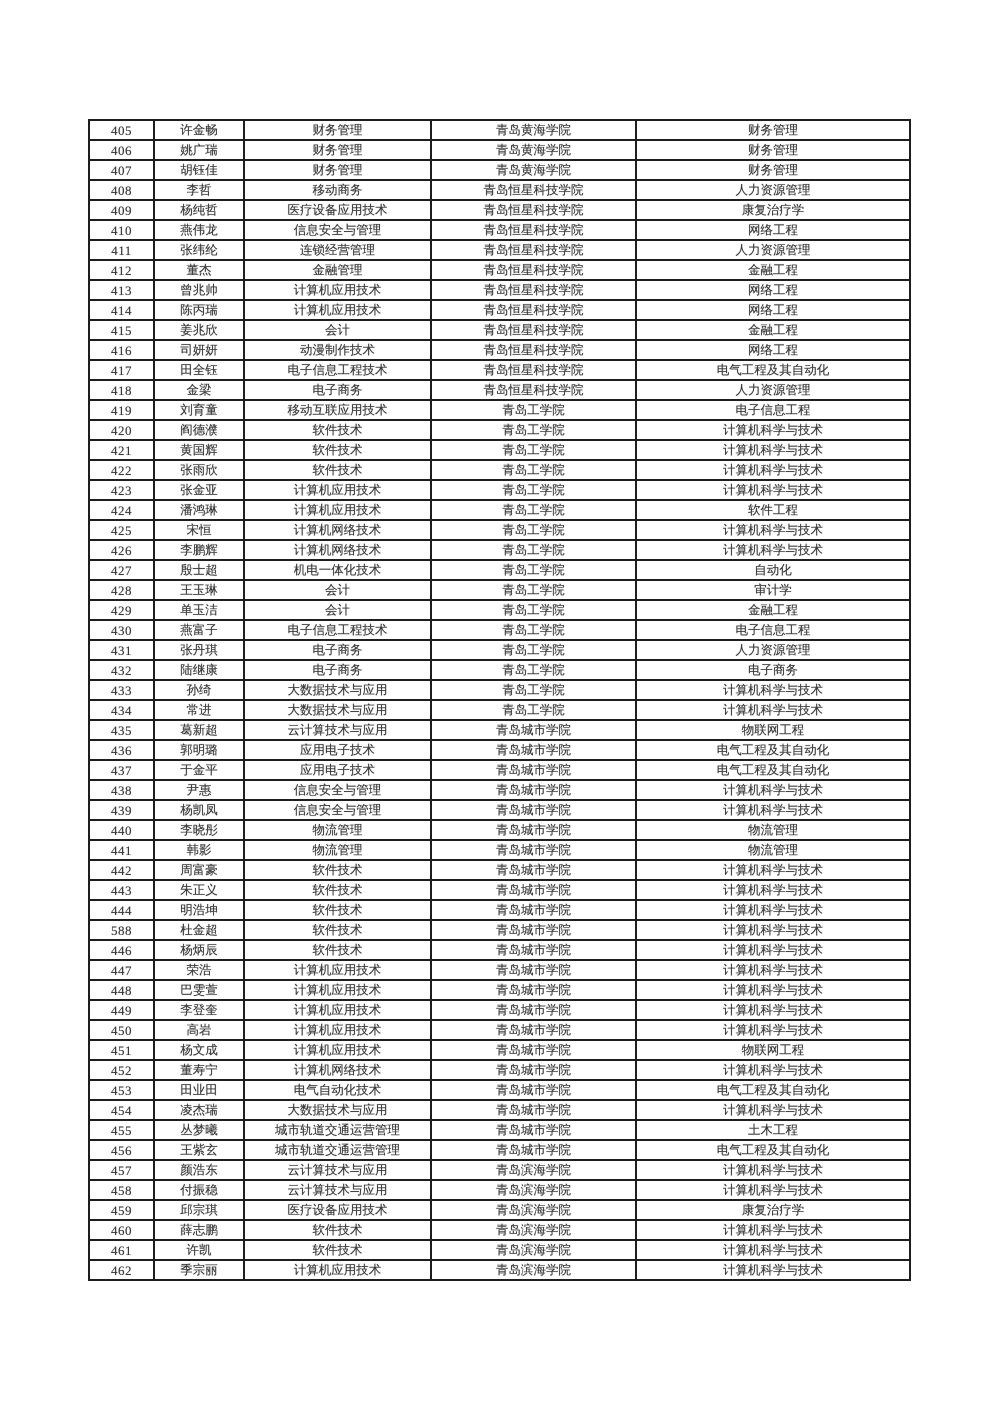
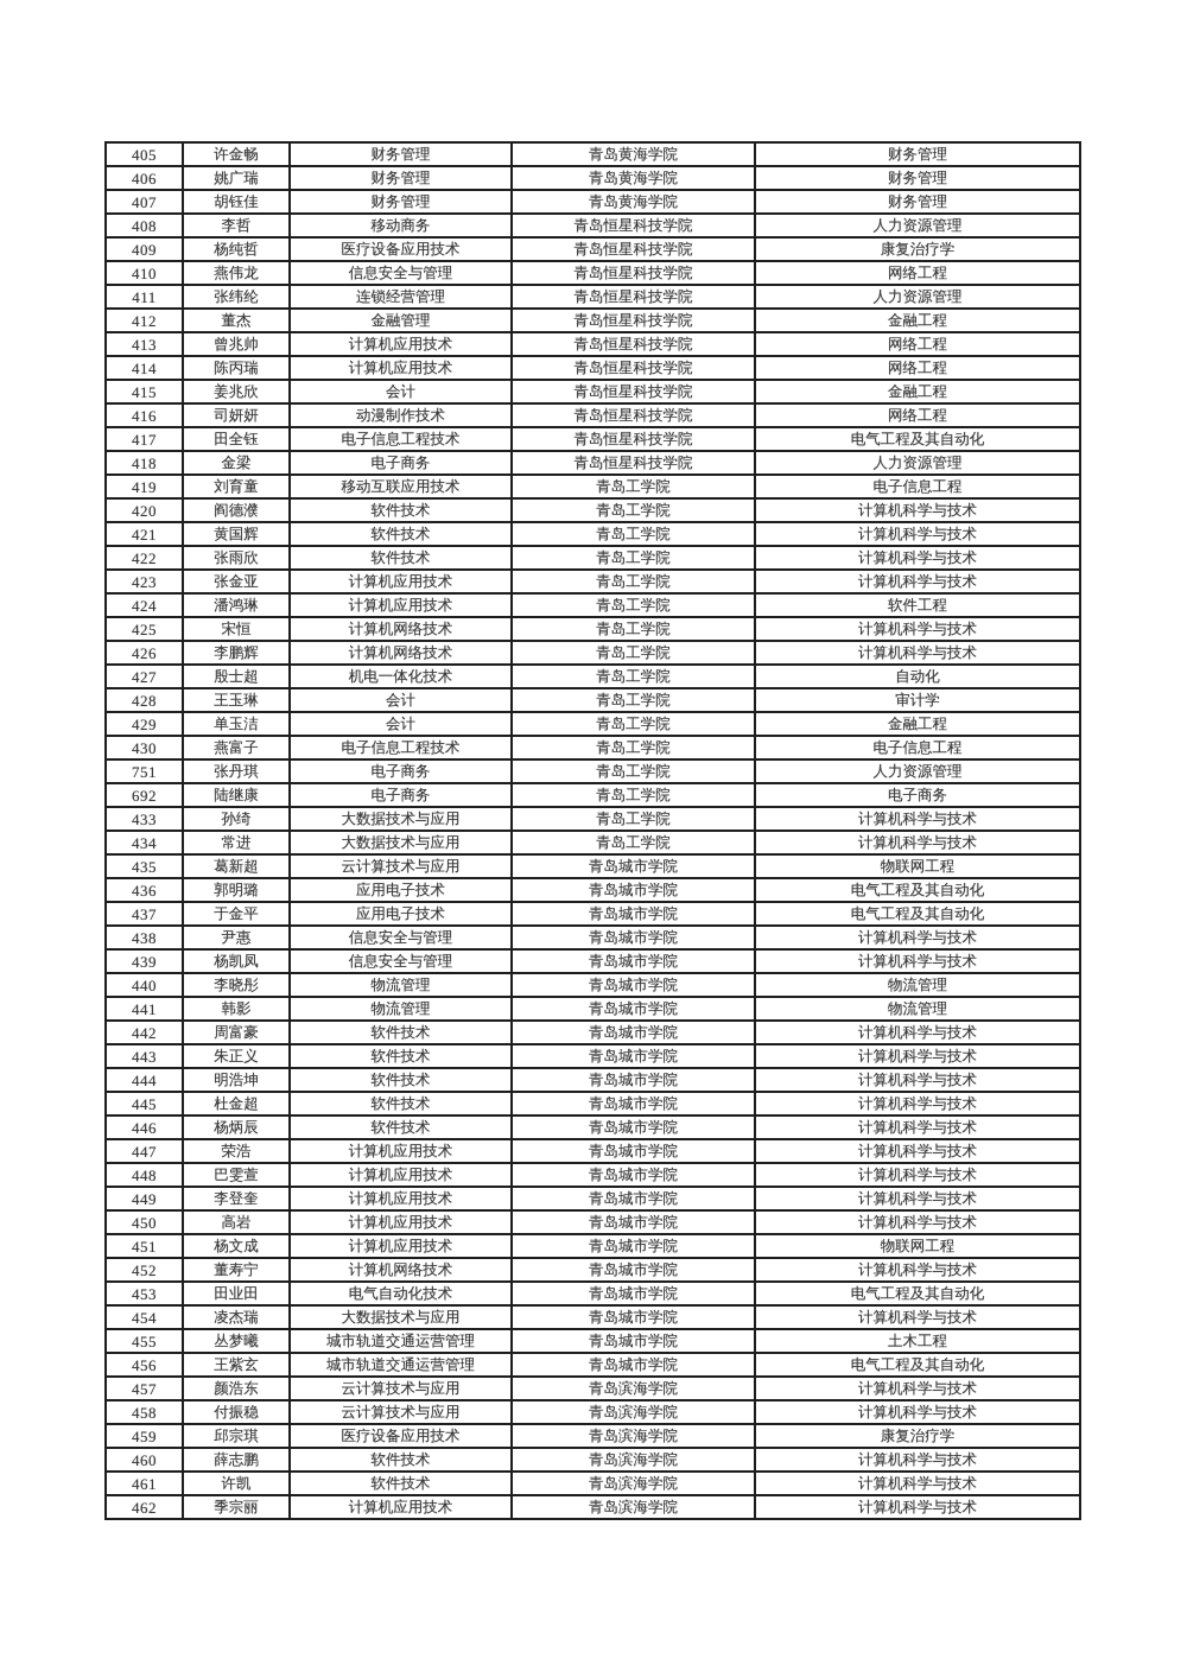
  405	许金畅	财务管理	青岛黄海学院	财务管理
  406	姚广瑞	财务管理	青岛黄海学院	财务管理
  407	胡钰佳	财务管理	青岛黄海学院	财务管理
  408	李哲	移动商务	青岛恒星科技学院	人力资源管理
  409	杨纯哲	医疗设备应用技术	青岛恒星科技学院	康复治疗学
  410	燕伟龙	信息安全与管理	青岛恒星科技学院	网络工程
  411	张纬纶	连锁经营管理	青岛恒星科技学院	人力资源管理
  412	董杰	金融管理	青岛恒星科技学院	金融工程
  413	曾兆帅	计算机应用技术	青岛恒星科技学院	网络工程
  414	陈丙瑞	计算机应用技术	青岛恒星科技学院	网络工程
  415	姜兆欣	会计	青岛恒星科技学院	金融工程
  416	司妍妍	动漫制作技术	青岛恒星科技学院	网络工程
  417	田全钰	电子信息工程技术	青岛恒星科技学院	电气工程及其自动化
  418	金梁	电子商务	青岛恒星科技学院	人力资源管理
  419	刘育童	移动互联应用技术	青岛工学院	电子信息工程
  420	阎德濮	软件技术	青岛工学院	计算机科学与技术
  421	黄国辉	软件技术	青岛工学院	计算机科学与技术
  422	张雨欣	软件技术	青岛工学院	计算机科学与技术
  423	张金亚	计算机应用技术	青岛工学院	计算机科学与技术
  424	潘鸿琳	计算机应用技术	青岛工学院	软件工程
  425	宋恒	计算机网络技术	青岛工学院	计算机科学与技术
  426	李鹏辉	计算机网络技术	青岛工学院	计算机科学与技术
  427	殷士超	机电一体化技术	青岛工学院	自动化
  428	王玉琳	会计	青岛工学院	审计学
  429	单玉洁	会计	青岛工学院	金融工程
  430	燕富子	电子信息工程技术	青岛工学院	电子信息工程
- 431	张丹琪	电子商务	青岛工学院	人力资源管理
+ 751	张丹琪	电子商务	青岛工学院	人力资源管理
- 432	陆继康	电子商务	青岛工学院	电子商务
+ 692	陆继康	电子商务	青岛工学院	电子商务
  433	孙绮	大数据技术与应用	青岛工学院	计算机科学与技术
  434	常进	大数据技术与应用	青岛工学院	计算机科学与技术
  435	葛新超	云计算技术与应用	青岛城市学院	物联网工程
  436	郭明璐	应用电子技术	青岛城市学院	电气工程及其自动化
  437	于金平	应用电子技术	青岛城市学院	电气工程及其自动化
  438	尹惠	信息安全与管理	青岛城市学院	计算机科学与技术
  439	杨凯凤	信息安全与管理	青岛城市学院	计算机科学与技术
  440	李晓彤	物流管理	青岛城市学院	物流管理
  441	韩影	物流管理	青岛城市学院	物流管理
  442	周富豪	软件技术	青岛城市学院	计算机科学与技术
  443	朱正义	软件技术	青岛城市学院	计算机科学与技术
  444	明浩坤	软件技术	青岛城市学院	计算机科学与技术
- 588	杜金超	软件技术	青岛城市学院	计算机科学与技术
+ 445	杜金超	软件技术	青岛城市学院	计算机科学与技术
  446	杨炳辰	软件技术	青岛城市学院	计算机科学与技术
  447	荣浩	计算机应用技术	青岛城市学院	计算机科学与技术
  448	巴雯萱	计算机应用技术	青岛城市学院	计算机科学与技术
  449	李登奎	计算机应用技术	青岛城市学院	计算机科学与技术
  450	高岩	计算机应用技术	青岛城市学院	计算机科学与技术
  451	杨文成	计算机应用技术	青岛城市学院	物联网工程
  452	董寿宁	计算机网络技术	青岛城市学院	计算机科学与技术
  453	田业田	电气自动化技术	青岛城市学院	电气工程及其自动化
  454	凌杰瑞	大数据技术与应用	青岛城市学院	计算机科学与技术
  455	丛梦曦	城市轨道交通运营管理	青岛城市学院	土木工程
  456	王紫玄	城市轨道交通运营管理	青岛城市学院	电气工程及其自动化
  457	颜浩东	云计算技术与应用	青岛滨海学院	计算机科学与技术
  458	付振稳	云计算技术与应用	青岛滨海学院	计算机科学与技术
  459	邱宗琪	医疗设备应用技术	青岛滨海学院	康复治疗学
  460	薛志鹏	软件技术	青岛滨海学院	计算机科学与技术
  461	许凯	软件技术	青岛滨海学院	计算机科学与技术
  462	季宗丽	计算机应用技术	青岛滨海学院	计算机科学与技术
